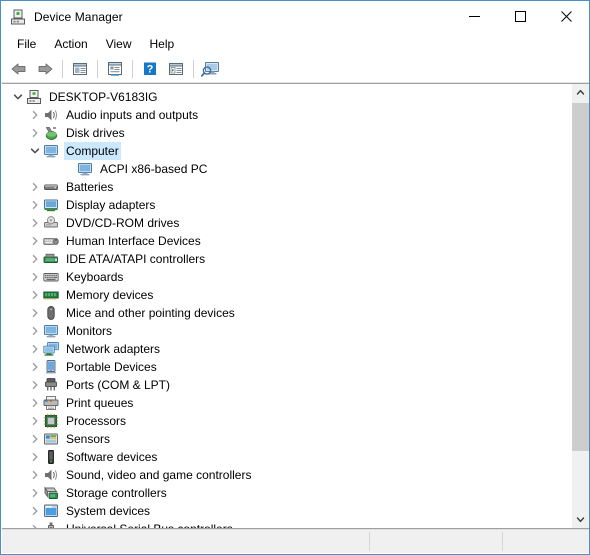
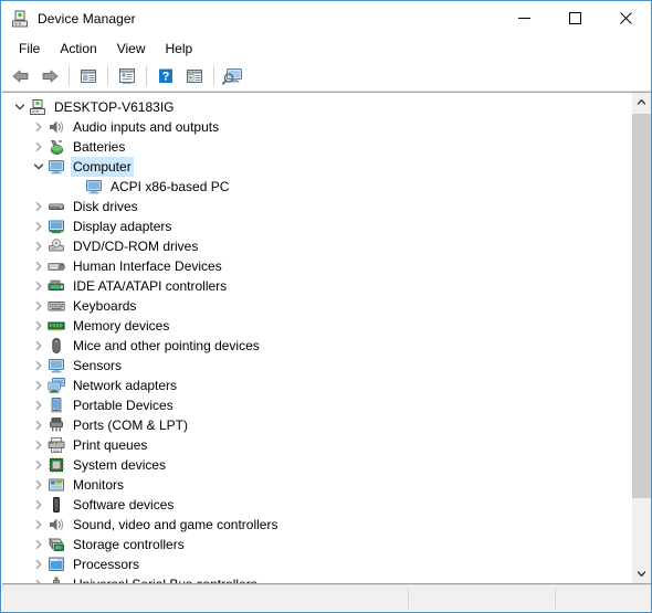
  Device Manager
  File
  Action
  View
  Help
  ?
  DESKTOP-V6183IG
  Audio inputs and outputs
- Disk drives
+ Batteries
  Computer
  ACPI x86-based PC
- Batteries
+ Disk drives
  Display adapters
  DVD/CD-ROM drives
  Human Interface Devices
  IDE ATA/ATAPI controllers
  Keyboards
  Memory devices
  Mice and other pointing devices
- Monitors
+ Sensors
  Network adapters
  Portable Devices
  Ports (COM & LPT)
  Print queues
- Processors
+ System devices
- Sensors
+ Monitors
  Software devices
  Sound, video and game controllers
  Storage controllers
- System devices
+ Processors
